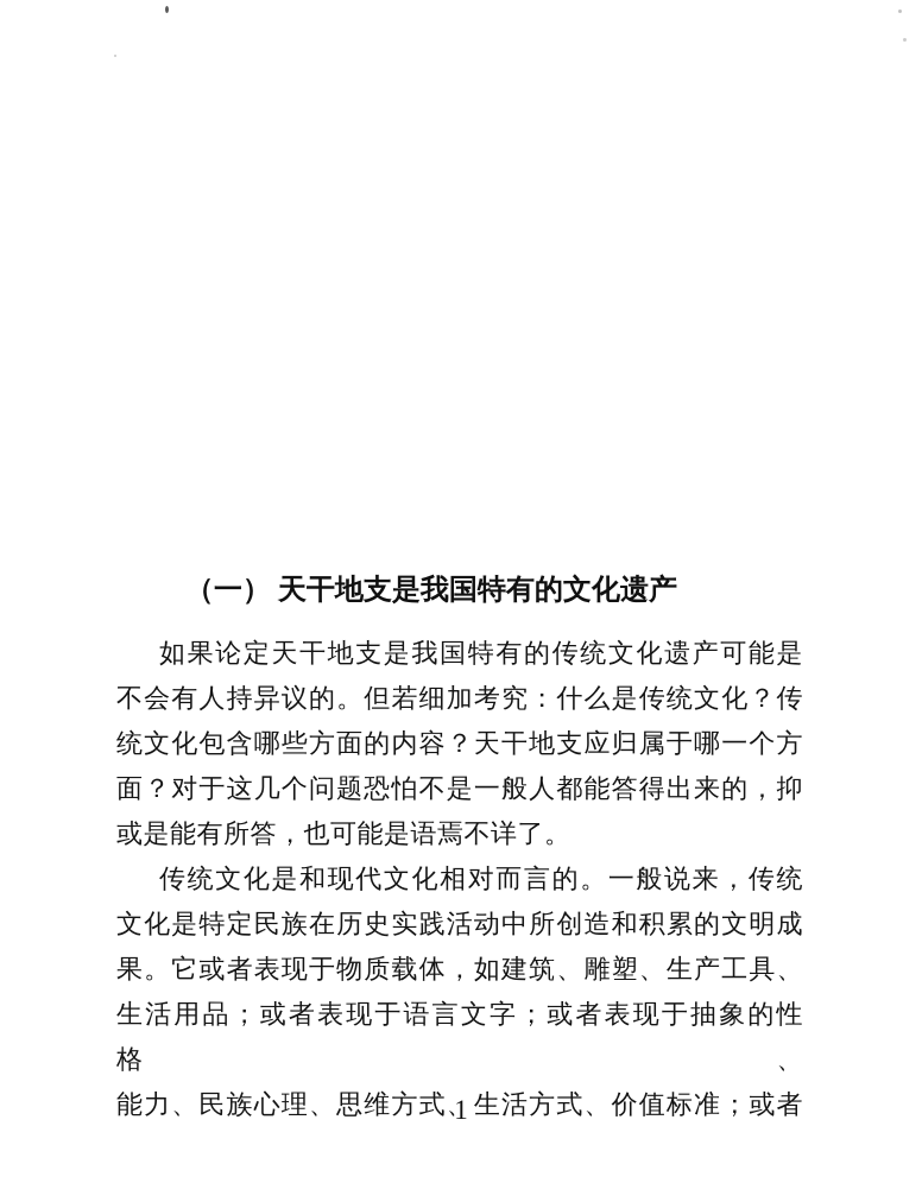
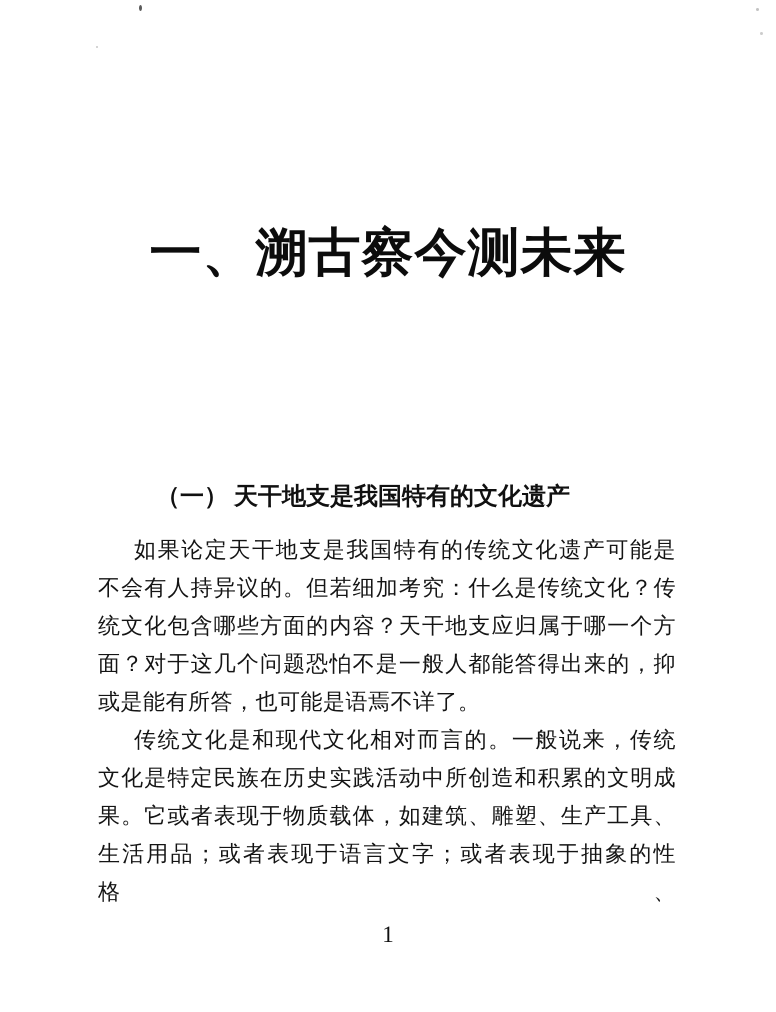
+ 一、溯古察今测未来
  （一） 天干地支是我国特有的文化遗产
  如果论定天干地支是我国特有的传统文化遗产可能是
  不会有人持异议的。但若细加考究：什么是传统文化？传
  统文化包含哪些方面的内容？天干地支应归属于哪一个方
  面？对于这几个问题恐怕不是一般人都能答得出来的，抑
  或是能有所答，也可能是语焉不详了。
  传统文化是和现代文化相对而言的。一般说来，传统
  文化是特定民族在历史实践活动中所创造和积累的文明成
  果。它或者表现于物质载体，如建筑、雕塑、生产工具、
  生活用品；或者表现于语言文字；或者表现于抽象的性格、
- 能力、民族心理、思维方式、生活方式、价值标准；或者
  1
